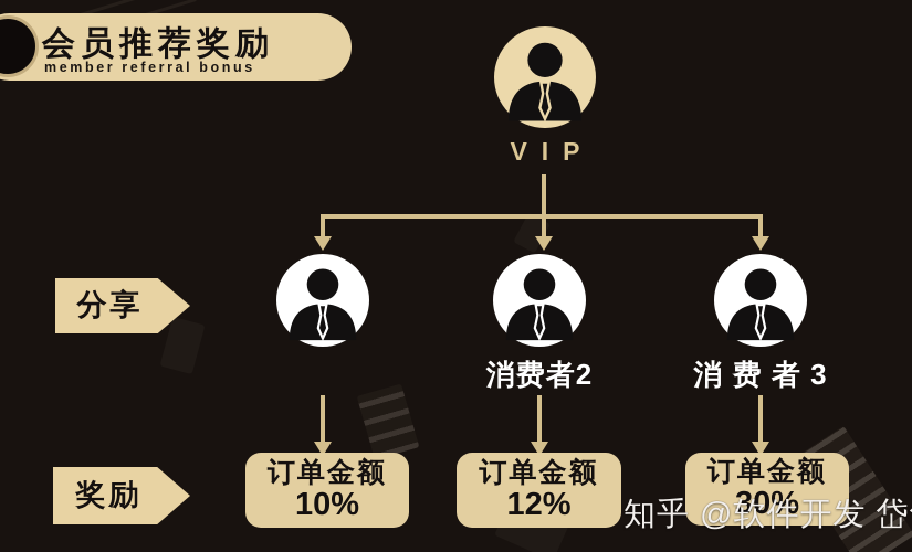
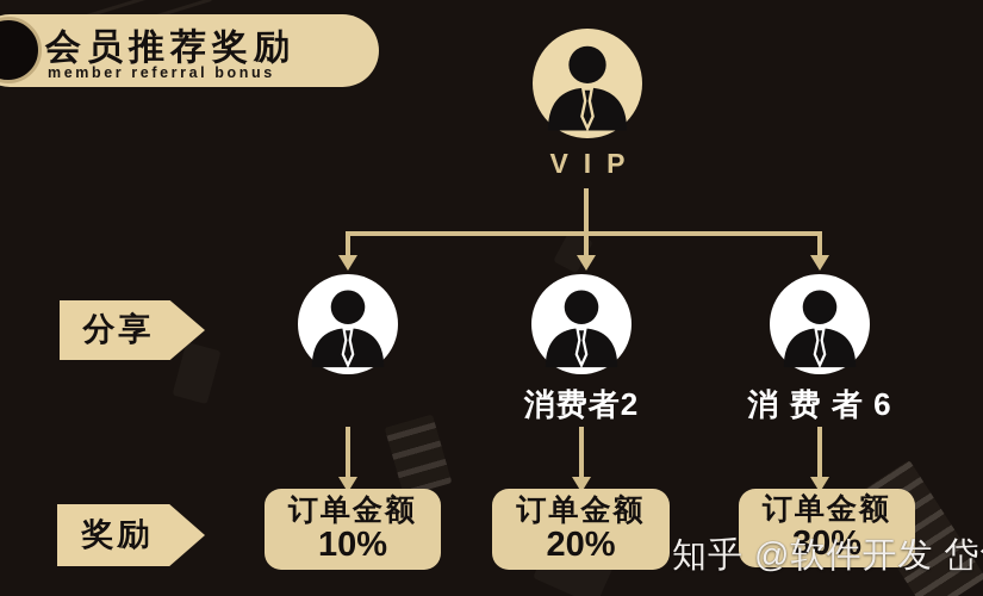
  会员推荐奖励
  member referral bonus
  VIP
  分享
  奖励
  订单金额
  10%
  消费者2
  订单金额
- 12%
+ 20%
- 消 费 者 3
+ 消 费 者 6
  订单金额
  30%
  知乎 @软件开发 岱
